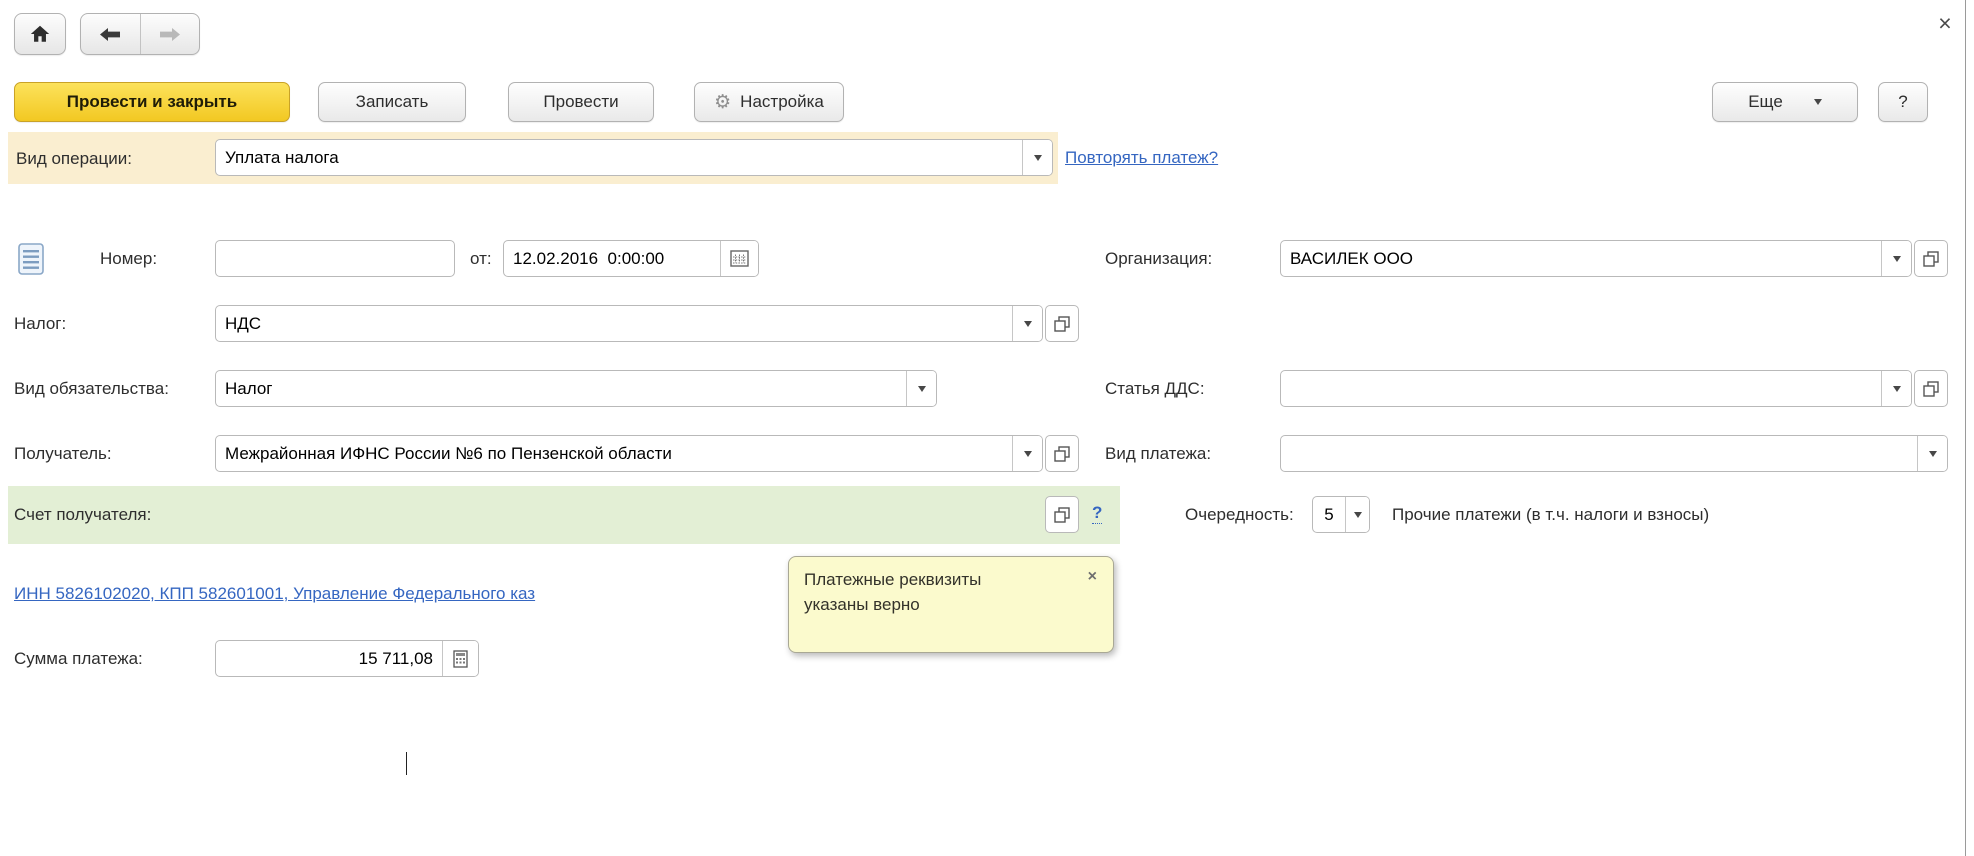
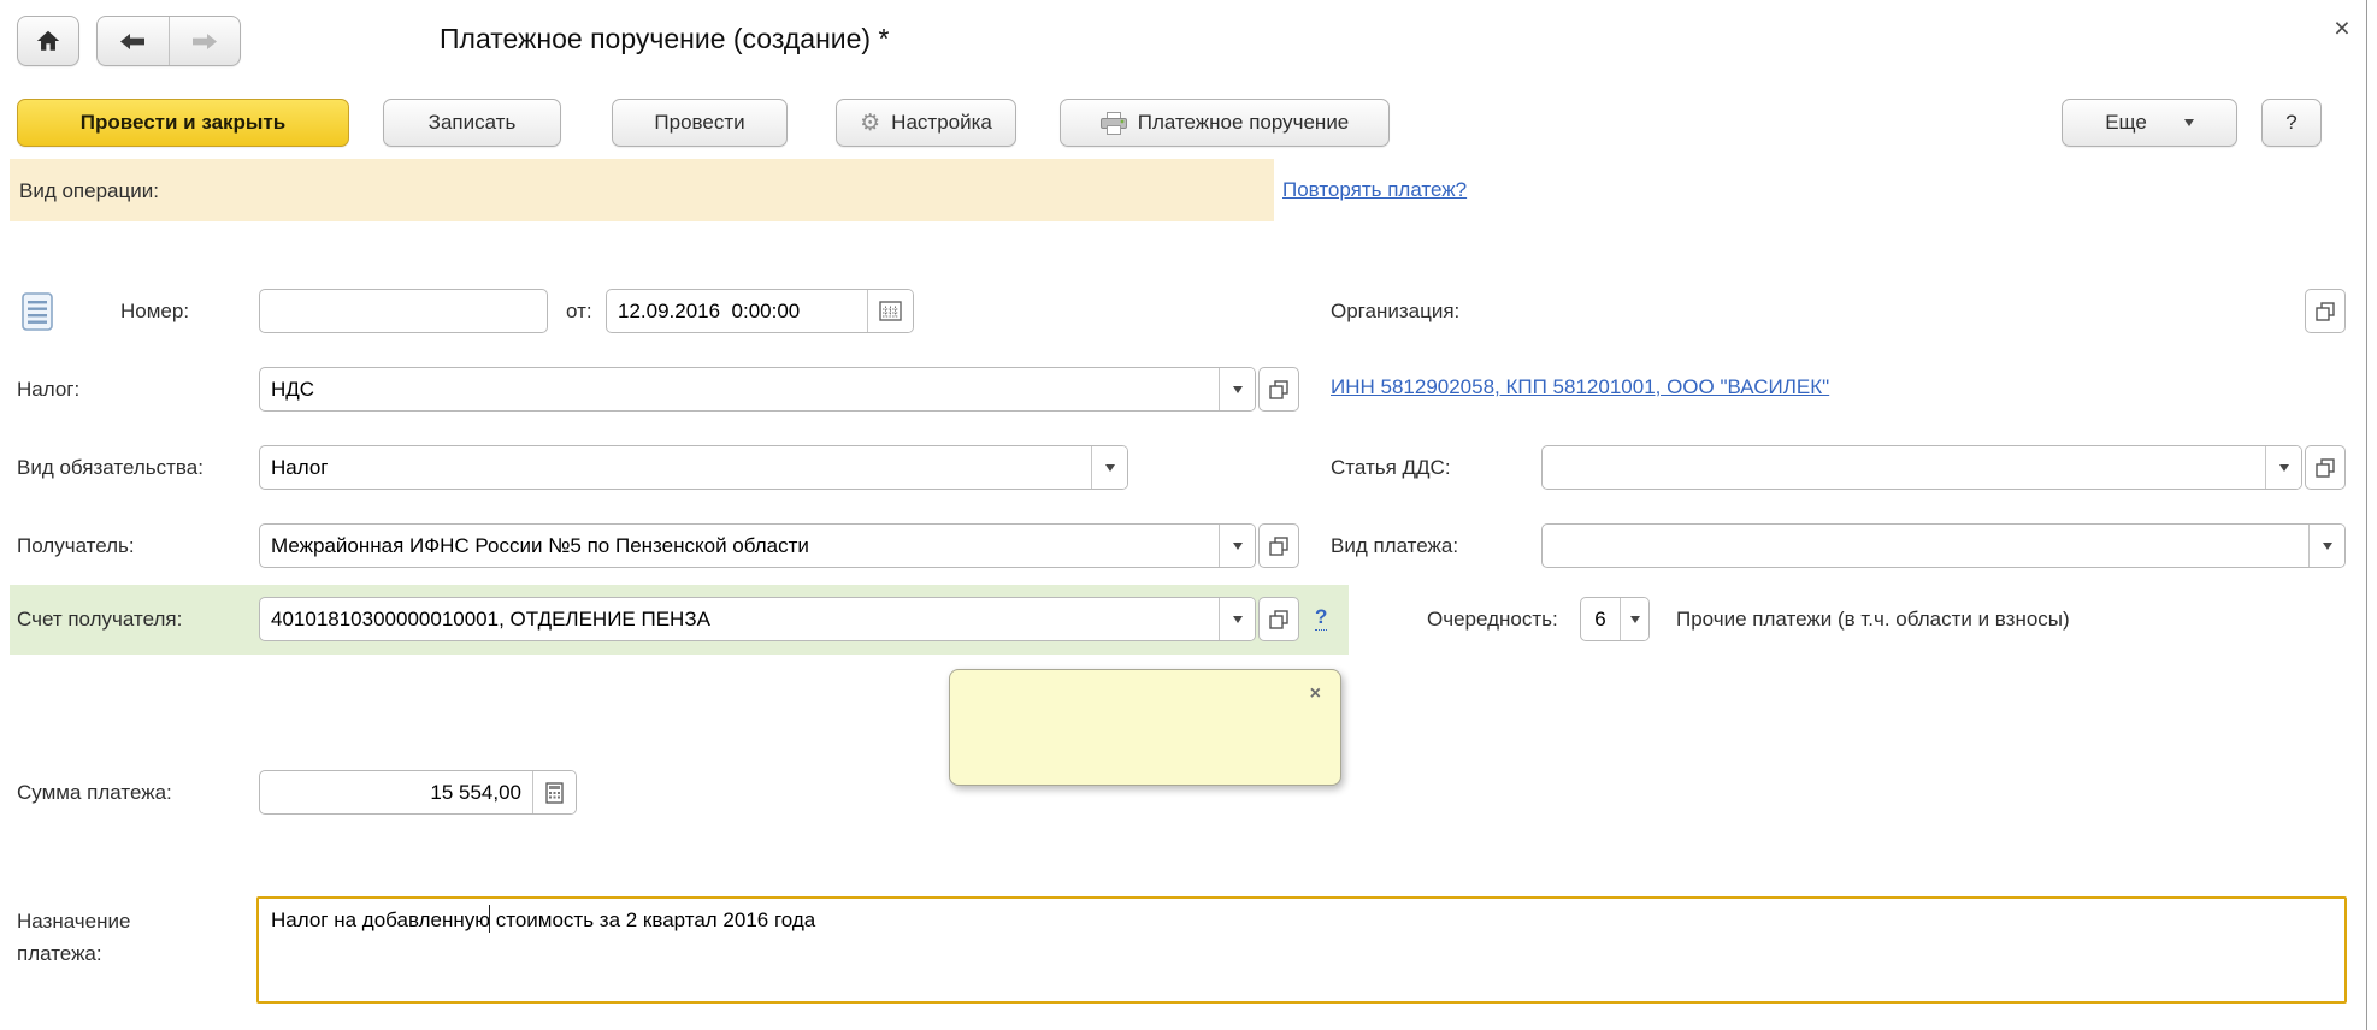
+ Платежное поручение (создание) *
  ×
  Провести и закрыть
  Записать
  Провести
  ⚙
  Настройка
+ Платежное поручение
  Еще
  ?
  Вид операции:
- Уплата налога
  Повторять платеж?
  Номер:
  от:
- 12.02.2016 0:00:00
+ 12.09.2016 0:00:00
  Организация:
- ВАСИЛЕК ООО
  Налог:
  НДС
+ ИНН 5812902058, КПП 581201001, ООО "ВАСИЛЕК"
  Вид обязательства:
  Налог
  Статья ДДС:
  Получатель:
- Межрайонная ИФНС России №6 по Пензенской области
+ Межрайонная ИФНС России №5 по Пензенской области
  Вид платежа:
  Счет получателя:
+ 40101810300000010001, ОТДЕЛЕНИЕ ПЕНЗА
  ?
  Очередность:
- 5
+ 6
- Прочие платежи (в т.ч. налоги и взносы)
+ Прочие платежи (в т.ч. области и взносы)
- ИНН 5826102020, КПП 582601001, Управление Федерального каз
- Платежные реквизиты указаны верно
  ×
  Сумма платежа:
- 15 711,08
+ 15 554,00
+ Назначение платежа:
+ Налог на добавленную стоимость за 2 квартал 2016 года
